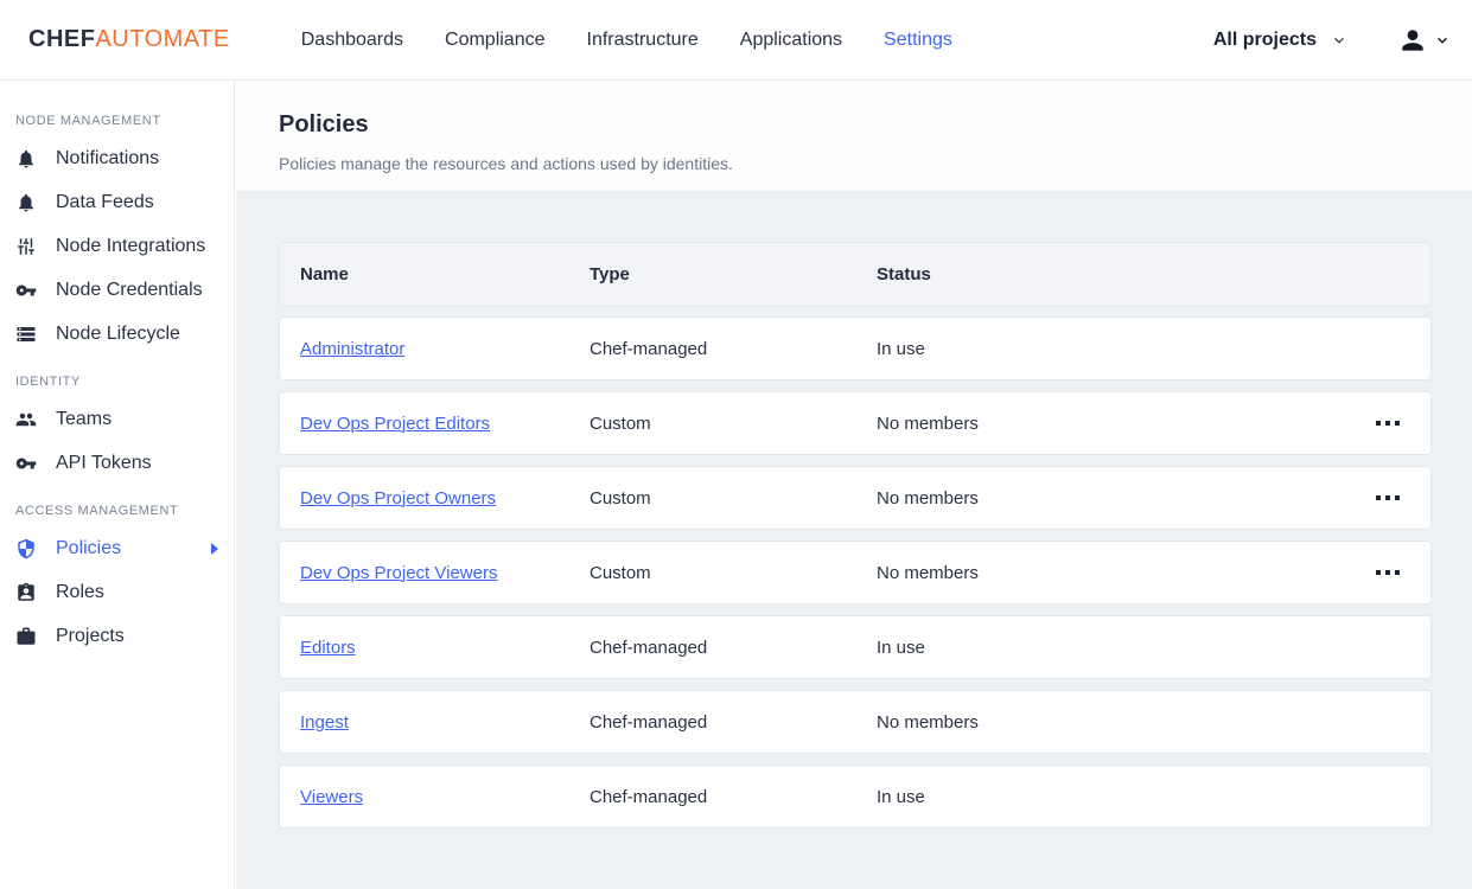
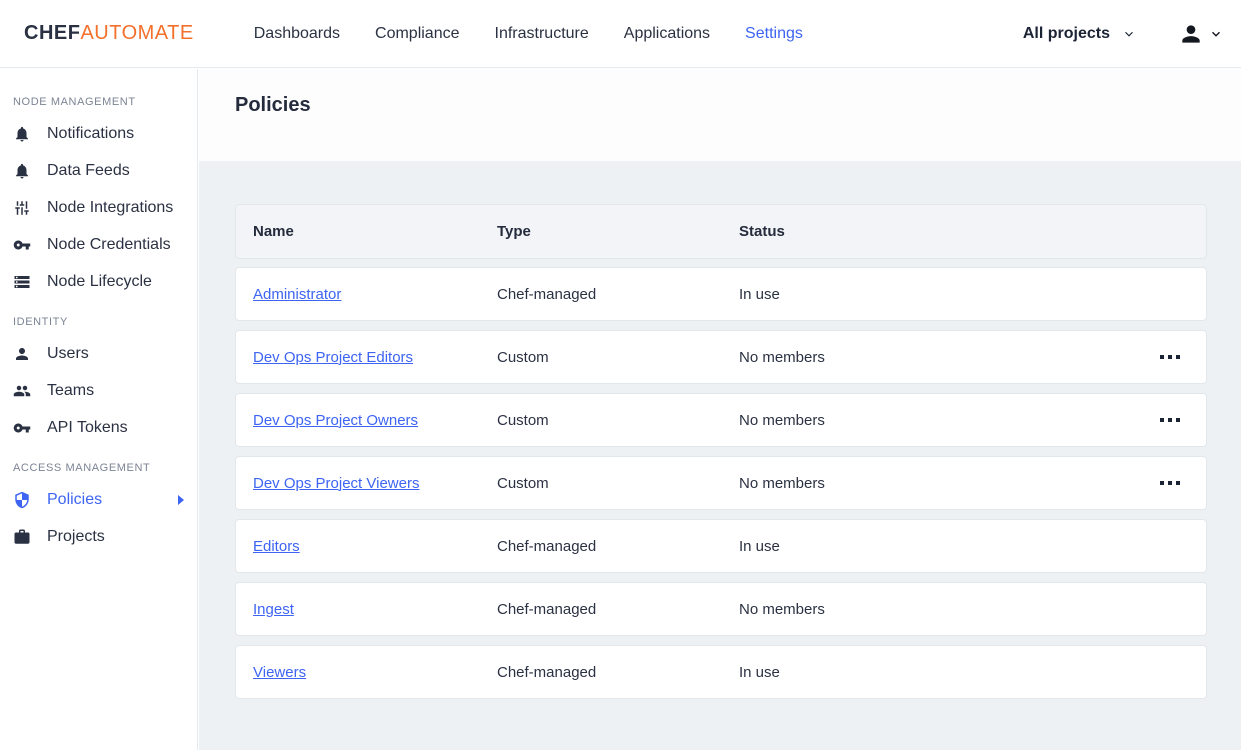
  CHEFAUTOMATE
  Dashboards
  Compliance
  Infrastructure
  Applications
  Settings
  All projects
  NODE MANAGEMENT
  Notifications
  Data Feeds
  Node Integrations
  Node Credentials
  Node Lifecycle
  IDENTITY
+ Users
  Teams
  API Tokens
  ACCESS MANAGEMENT
  Policies
- Roles
  Projects
  Policies
- Policies manage the resources and actions used by identities.
  Name
  Type
  Status
  Administrator
  Chef-managed
  In use
  Dev Ops Project Editors
  Custom
  No members
  Dev Ops Project Owners
  Custom
  No members
  Dev Ops Project Viewers
  Custom
  No members
  Editors
  Chef-managed
  In use
  Ingest
  Chef-managed
  No members
  Viewers
  Chef-managed
  In use
